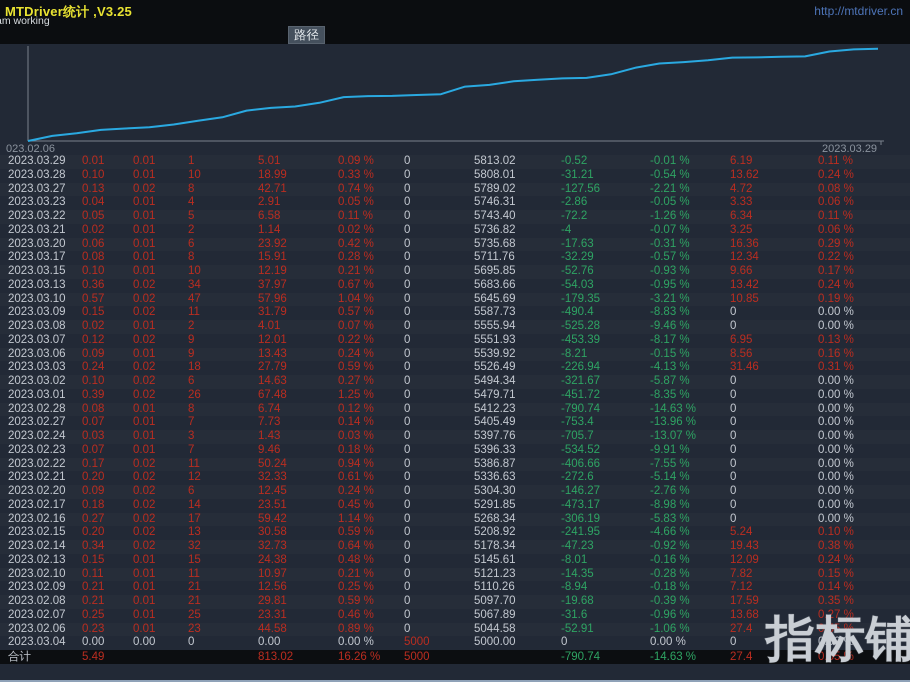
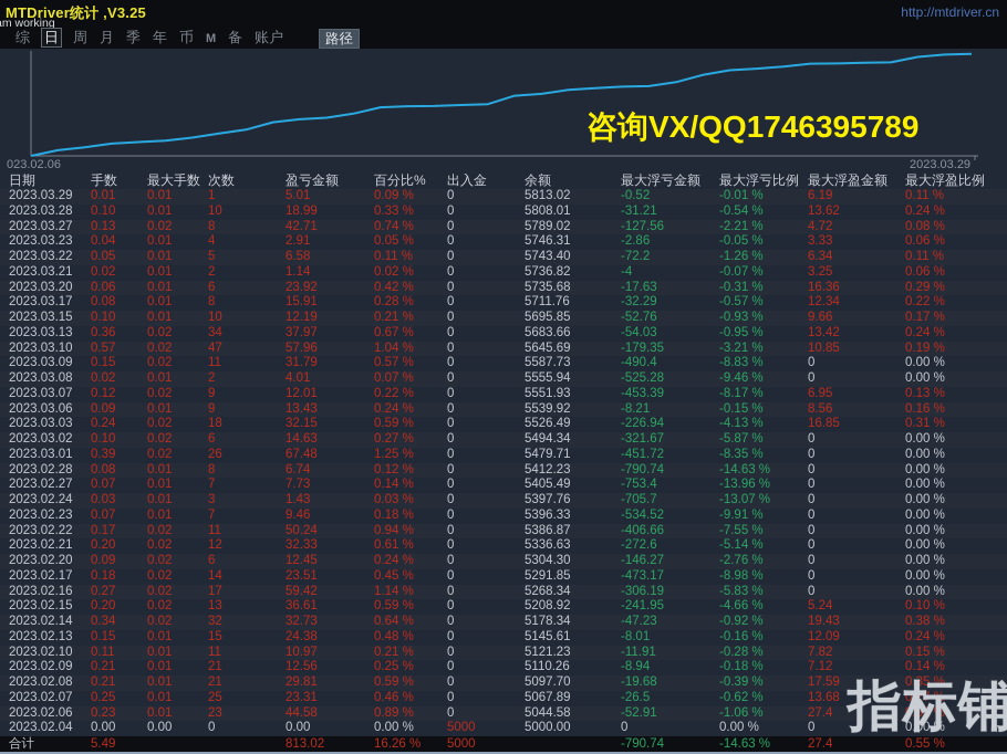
  MTDriver统计 ,V3.25
  http://mtdriver.cn
  m working
+ 综
+ 日
+ 周
+ 月
+ 季
+ 年
+ 币
+ M
+ 备
+ 账户
  路径
  023.02.06
  2023.03.29
+ 咨询VX/QQ1746395789
+ 日期
+ 手数
+ 最大手数
+ 次数
+ 盈亏金额
+ 百分比%
+ 出入金
+ 余额
+ 最大浮亏金额
+ 最大浮亏比例
+ 最大浮盈金额
+ 最大浮盈比例
  2023.03.29
  0.01
  0.01
  1
  5.01
  0.09 %
  0
  5813.02
  -0.52
  -0.01 %
  6.19
  0.11 %
  2023.03.28
  0.10
  0.01
  10
  18.99
  0.33 %
  0
  5808.01
  -31.21
  -0.54 %
  13.62
  0.24 %
  2023.03.27
  0.13
  0.02
  8
  42.71
  0.74 %
  0
  5789.02
  -127.56
  -2.21 %
  4.72
  0.08 %
  2023.03.23
  0.04
  0.01
  4
  2.91
  0.05 %
  0
  5746.31
  -2.86
  -0.05 %
  3.33
  0.06 %
  2023.03.22
  0.05
  0.01
  5
  6.58
  0.11 %
  0
  5743.40
  -72.2
  -1.26 %
  6.34
  0.11 %
  2023.03.21
  0.02
  0.01
  2
  1.14
  0.02 %
  0
  5736.82
  -4
  -0.07 %
  3.25
  0.06 %
  2023.03.20
  0.06
  0.01
  6
  23.92
  0.42 %
  0
  5735.68
  -17.63
  -0.31 %
  16.36
  0.29 %
  2023.03.17
  0.08
  0.01
  8
  15.91
  0.28 %
  0
  5711.76
  -32.29
  -0.57 %
  12.34
  0.22 %
  2023.03.15
  0.10
  0.01
  10
  12.19
  0.21 %
  0
  5695.85
  -52.76
  -0.93 %
  9.66
  0.17 %
  2023.03.13
  0.36
  0.02
  34
  37.97
  0.67 %
  0
  5683.66
  -54.03
  -0.95 %
  13.42
  0.24 %
  2023.03.10
  0.57
  0.02
  47
  57.96
  1.04 %
  0
  5645.69
  -179.35
  -3.21 %
  10.85
  0.19 %
  2023.03.09
  0.15
  0.02
  11
  31.79
  0.57 %
  0
  5587.73
  -490.4
  -8.83 %
  0
  0.00 %
  2023.03.08
  0.02
  0.01
  2
  4.01
  0.07 %
  0
  5555.94
  -525.28
  -9.46 %
  0
  0.00 %
  2023.03.07
  0.12
  0.02
  9
  12.01
  0.22 %
  0
  5551.93
  -453.39
  -8.17 %
  6.95
  0.13 %
  2023.03.06
  0.09
  0.01
  9
  13.43
  0.24 %
  0
  5539.92
  -8.21
  -0.15 %
  8.56
  0.16 %
  2023.03.03
  0.24
  0.02
  18
- 27.79
+ 32.15
  0.59 %
  0
  5526.49
  -226.94
  -4.13 %
- 31.46
+ 16.85
  0.31 %
  2023.03.02
  0.10
  0.02
  6
  14.63
  0.27 %
  0
  5494.34
  -321.67
  -5.87 %
  0
  0.00 %
  2023.03.01
  0.39
  0.02
  26
  67.48
  1.25 %
  0
  5479.71
  -451.72
  -8.35 %
  0
  0.00 %
  2023.02.28
  0.08
  0.01
  8
  6.74
  0.12 %
  0
  5412.23
  -790.74
  -14.63 %
  0
  0.00 %
  2023.02.27
  0.07
  0.01
  7
  7.73
  0.14 %
  0
  5405.49
  -753.4
  -13.96 %
  0
  0.00 %
  2023.02.24
  0.03
  0.01
  3
  1.43
  0.03 %
  0
  5397.76
  -705.7
  -13.07 %
  0
  0.00 %
  2023.02.23
  0.07
  0.01
  7
  9.46
  0.18 %
  0
  5396.33
  -534.52
  -9.91 %
  0
  0.00 %
  2023.02.22
  0.17
  0.02
  11
  50.24
  0.94 %
  0
  5386.87
  -406.66
  -7.55 %
  0
  0.00 %
  2023.02.21
  0.20
  0.02
  12
  32.33
  0.61 %
  0
  5336.63
  -272.6
  -5.14 %
  0
  0.00 %
  2023.02.20
  0.09
  0.02
  6
  12.45
  0.24 %
  0
  5304.30
  -146.27
  -2.76 %
  0
  0.00 %
  2023.02.17
  0.18
  0.02
  14
  23.51
  0.45 %
  0
  5291.85
  -473.17
  -8.98 %
  0
  0.00 %
  2023.02.16
  0.27
  0.02
  17
  59.42
  1.14 %
  0
  5268.34
  -306.19
  -5.83 %
  0
  0.00 %
  2023.02.15
  0.20
  0.02
  13
- 30.58
+ 36.61
  0.59 %
  0
  5208.92
  -241.95
  -4.66 %
  5.24
  0.10 %
  2023.02.14
  0.34
  0.02
  32
  32.73
  0.64 %
  0
  5178.34
  -47.23
  -0.92 %
  19.43
  0.38 %
  2023.02.13
  0.15
  0.01
  15
  24.38
  0.48 %
  0
  5145.61
  -8.01
  -0.16 %
  12.09
  0.24 %
  2023.02.10
  0.11
  0.01
  11
  10.97
  0.21 %
  0
  5121.23
- -14.35
+ -11.91
  -0.28 %
  7.82
  0.15 %
  2023.02.09
  0.21
  0.01
  21
  12.56
  0.25 %
  0
  5110.26
  -8.94
  -0.18 %
  7.12
  0.14 %
  2023.02.08
  0.21
  0.01
  21
  29.81
  0.59 %
  0
  5097.70
  -19.68
  -0.39 %
  17.59
  0.35 %
  2023.02.07
  0.25
  0.01
  25
  23.31
  0.46 %
  0
  5067.89
- -31.6
+ -26.5
- -0.96 %
+ -0.62 %
  13.68
  0.27 %
  2023.02.06
  0.23
  0.01
  23
  44.58
  0.89 %
  0
  5044.58
  -52.91
  -1.06 %
  27.4
  0.55 %
- 2023.03.04
+ 2023.02.04
  0.00
  0.00
  0
  0.00
  0.00 %
  5000
  5000.00
  0
  0.00 %
  0
  0.00 %
  合计
  5.49
  813.02
  16.26 %
  5000
  -790.74
  -14.63 %
  27.4
  0.55 %
  指标铺
